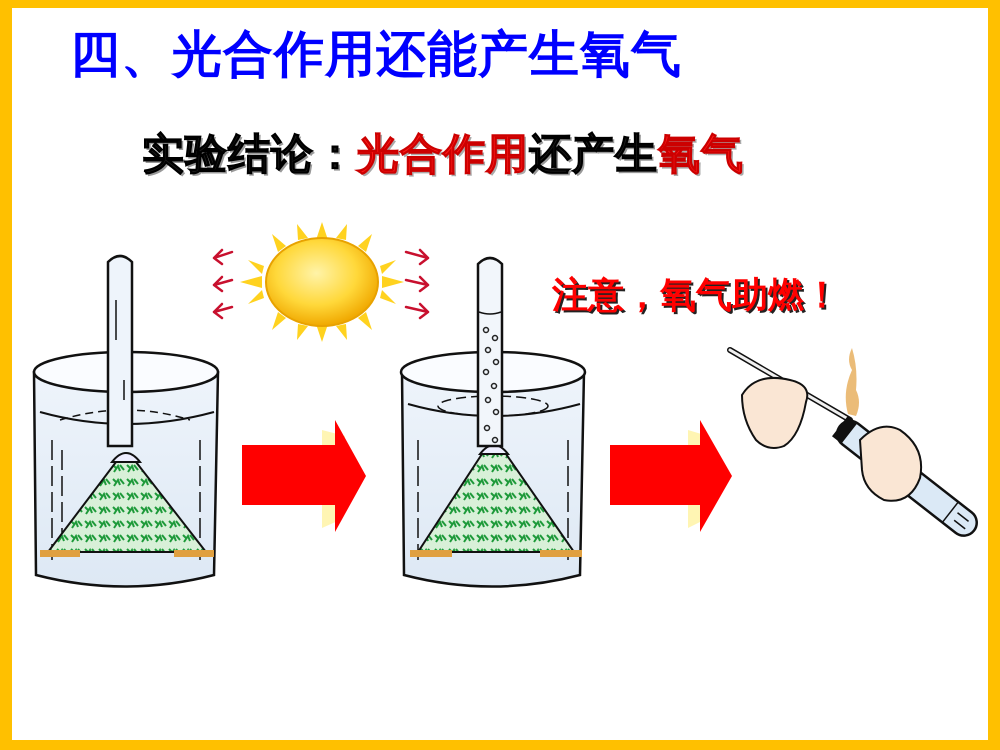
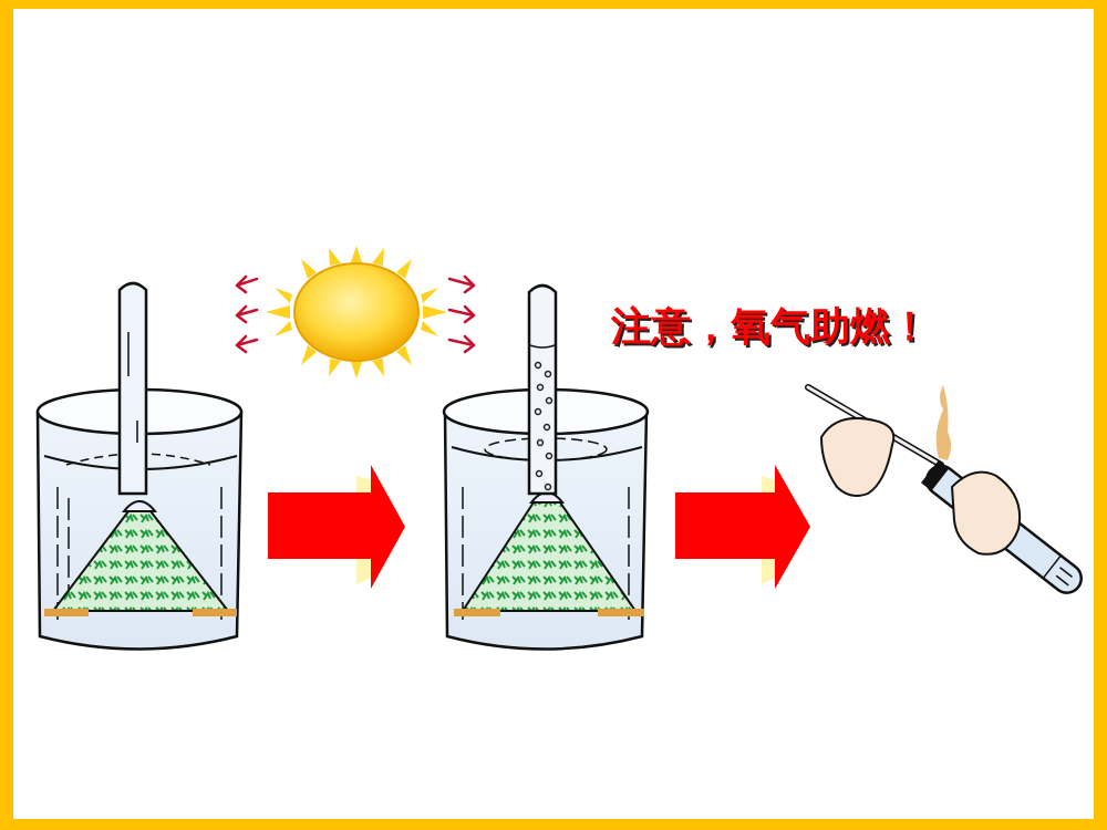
- 四、光合作用还能产生氧气
- 实验结论：光合作用还产生氧气
  注意，氧气助燃！
